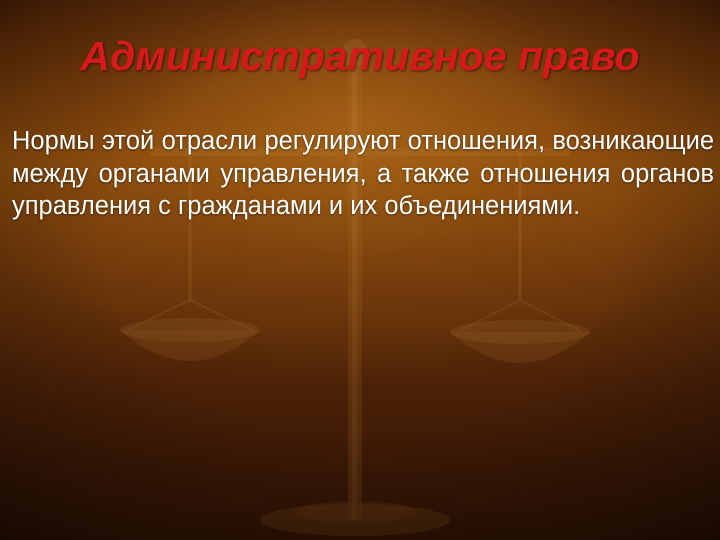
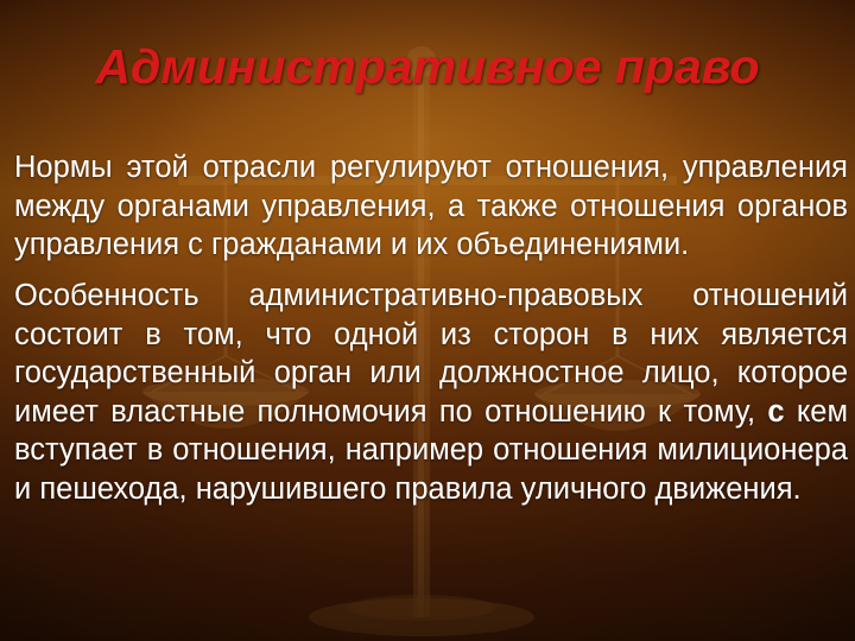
  Административное право
- Нормы этой отрасли регулируют отношения, возникающие между органами управления, а также отношения органов управления с гражданами и их объединениями.
+ Нормы этой отрасли регулируют отношения, управления между органами управления, а также отношения органов управления с гражданами и их объединениями.
+ Особенность административно-правовых отношений состоит в том, что одной из сторон в них является государственный орган или должностное лицо, которое имеет властные полномочия по отношению к тому, с кем вступает в отношения, например отношения милиционера и пешехода, нарушившего правила уличного движения.
